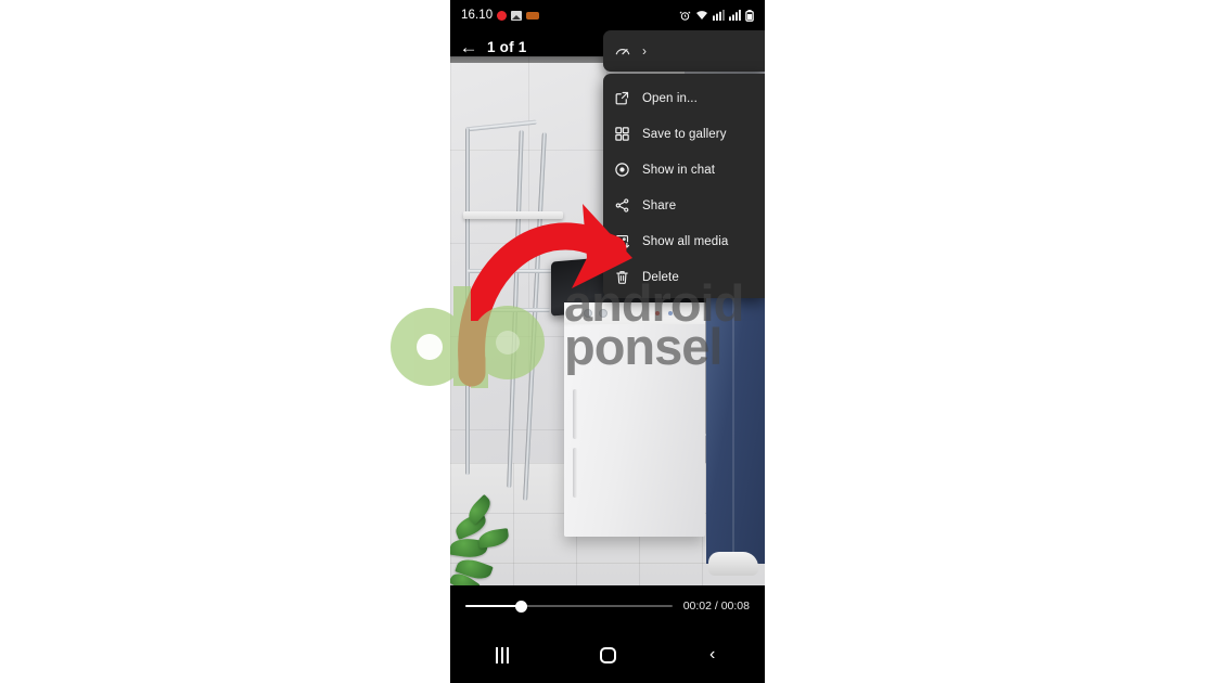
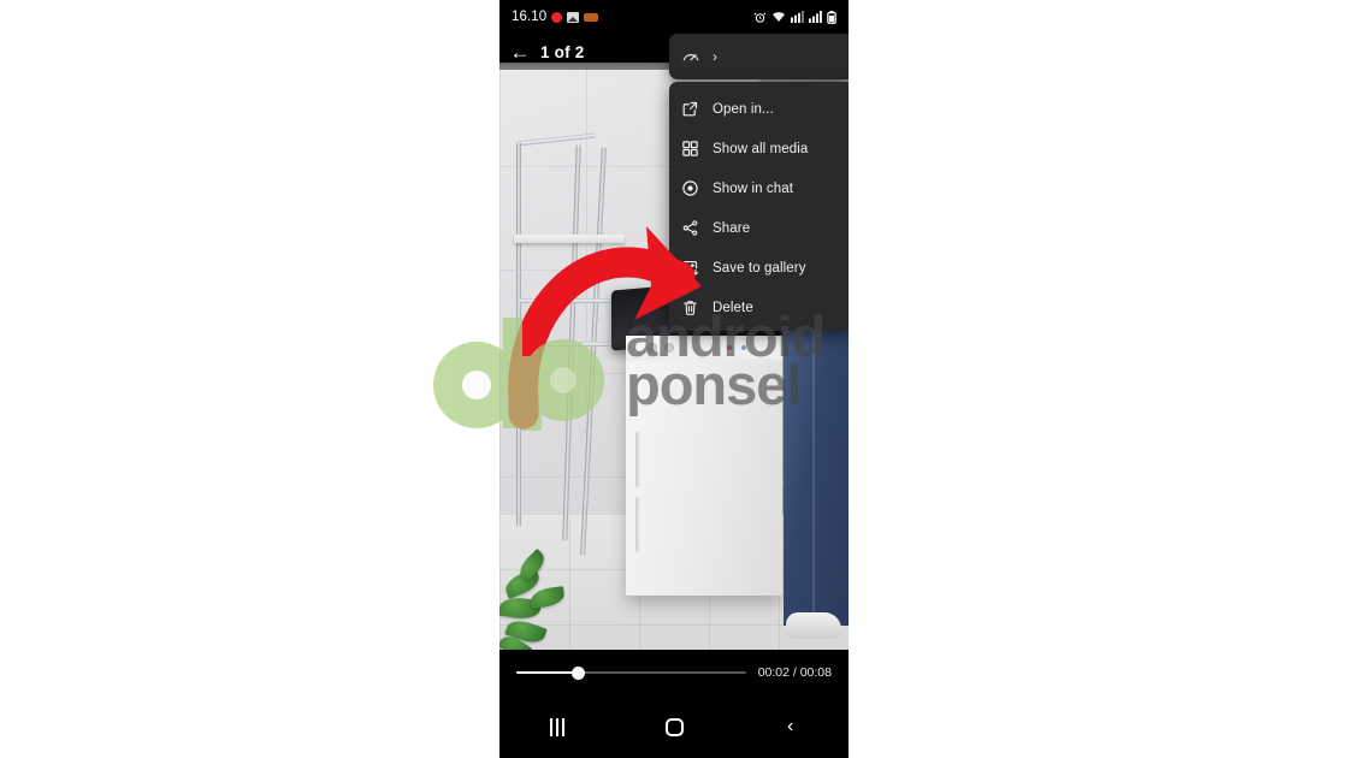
  16.10
  ←
- 1 of 1
+ 1 of 2
  ›
  Open in...
- Save to gallery
+ Show all media
  Show in chat
  Share
- Show all media
+ Save to gallery
  Delete
  00:02 / 00:08
  ‹
  android
  ponsel
